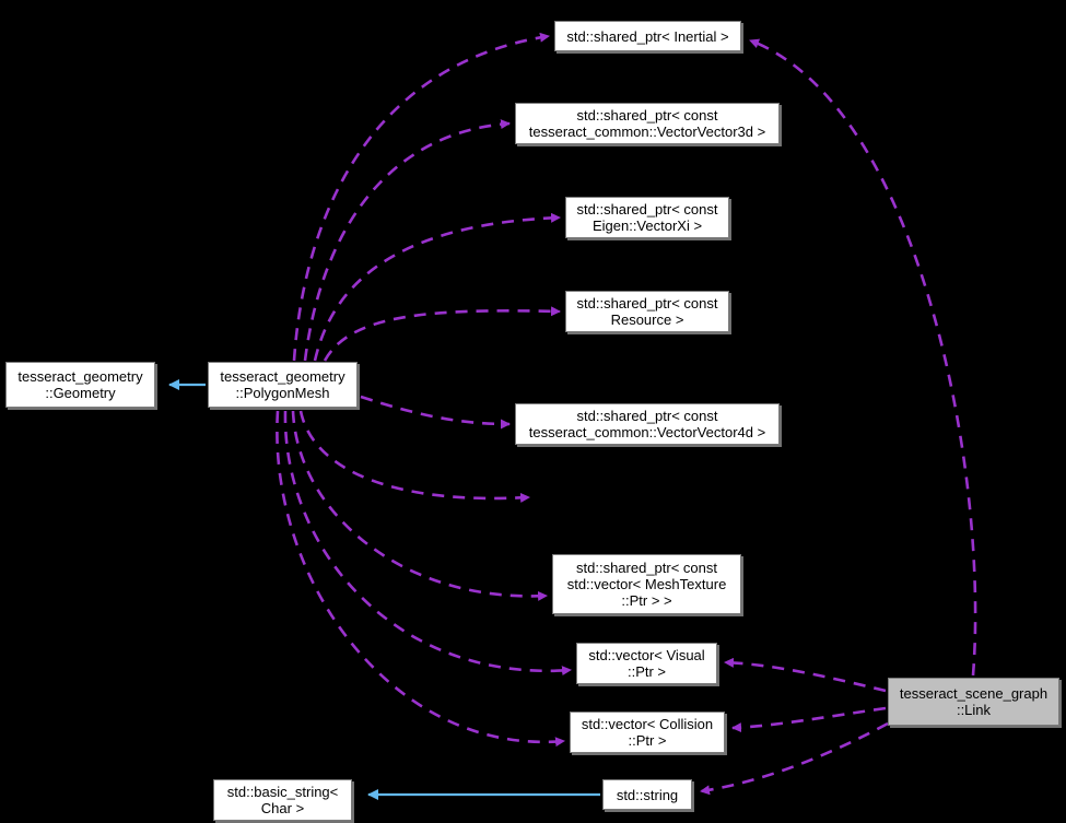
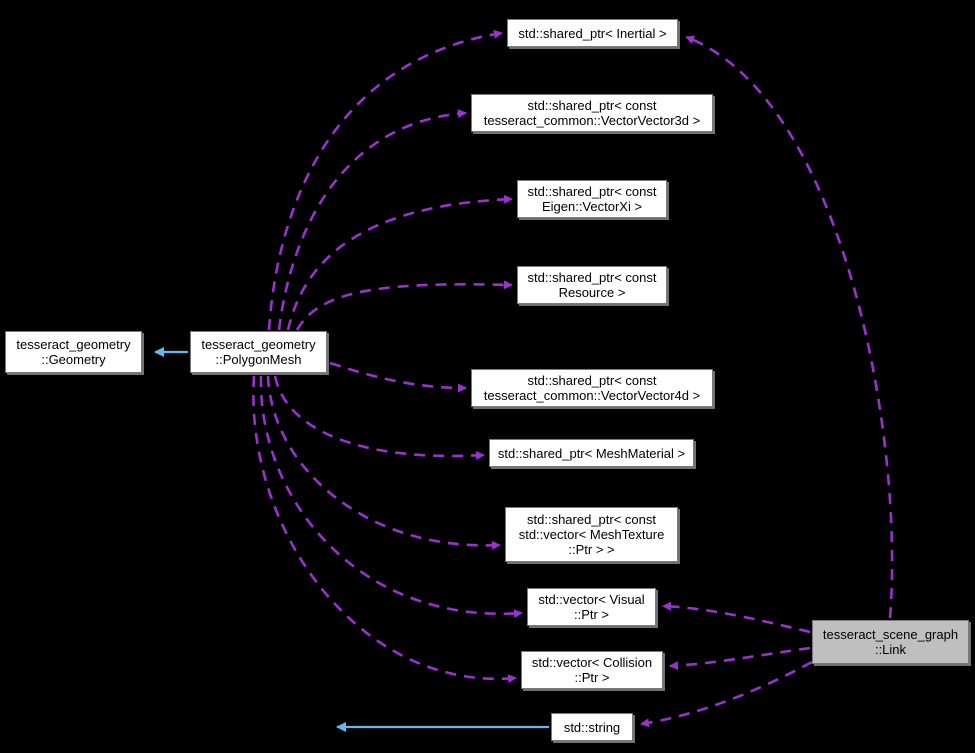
  tesseract_geometry
  ::Geometry
  tesseract_geometry
  ::PolygonMesh
  std::shared_ptr< Inertial >
  std::shared_ptr< const
  tesseract_common::VectorVector3d >
  std::shared_ptr< const
  Eigen::VectorXi >
  std::shared_ptr< const
  Resource >
  std::shared_ptr< const
  tesseract_common::VectorVector4d >
+ std::shared_ptr< MeshMaterial >
  std::shared_ptr< const
  std::vector< MeshTexture
  ::Ptr > >
  std::vector< Visual
  ::Ptr >
  std::vector< Collision
  ::Ptr >
- std::basic_string<
- Char >
  std::string
  tesseract_scene_graph
  ::Link
